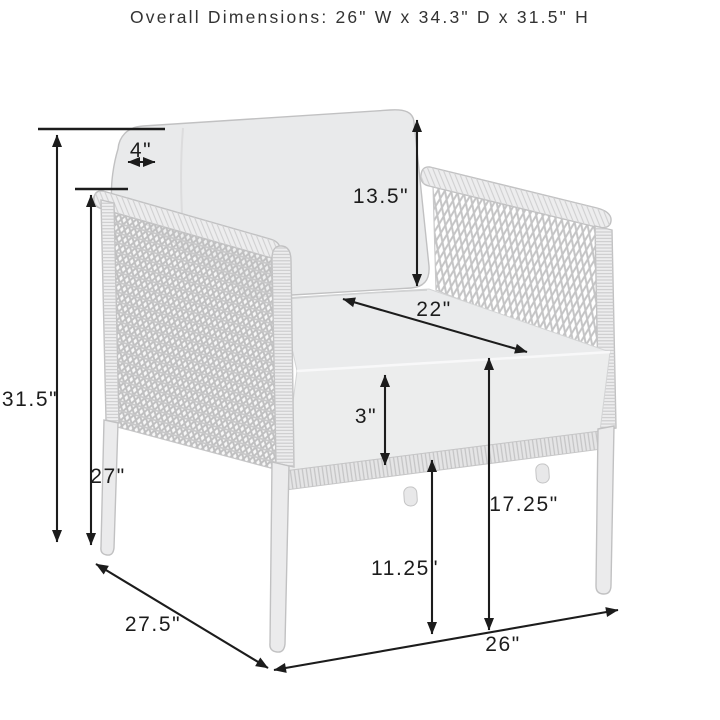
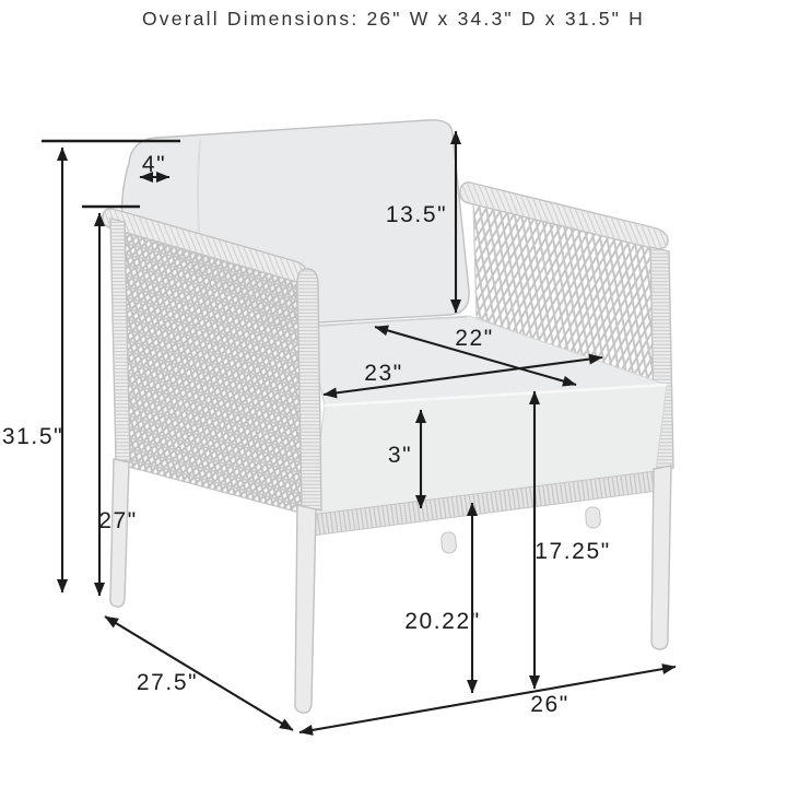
  Overall Dimensions: 26" W x 34.3" D x 31.5" H
  31.5"
  27"
  4"
  13.5"
  22"
+ 23"
  3"
  17.25"
- 11.25"
+ 20.22"
  27.5"
  26"
